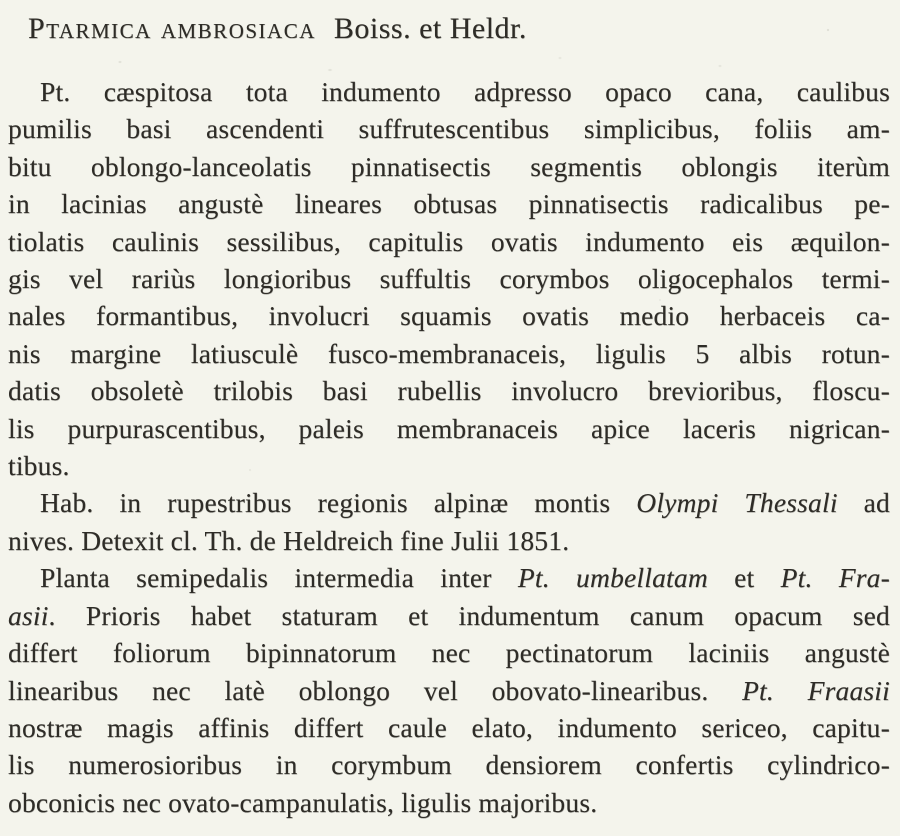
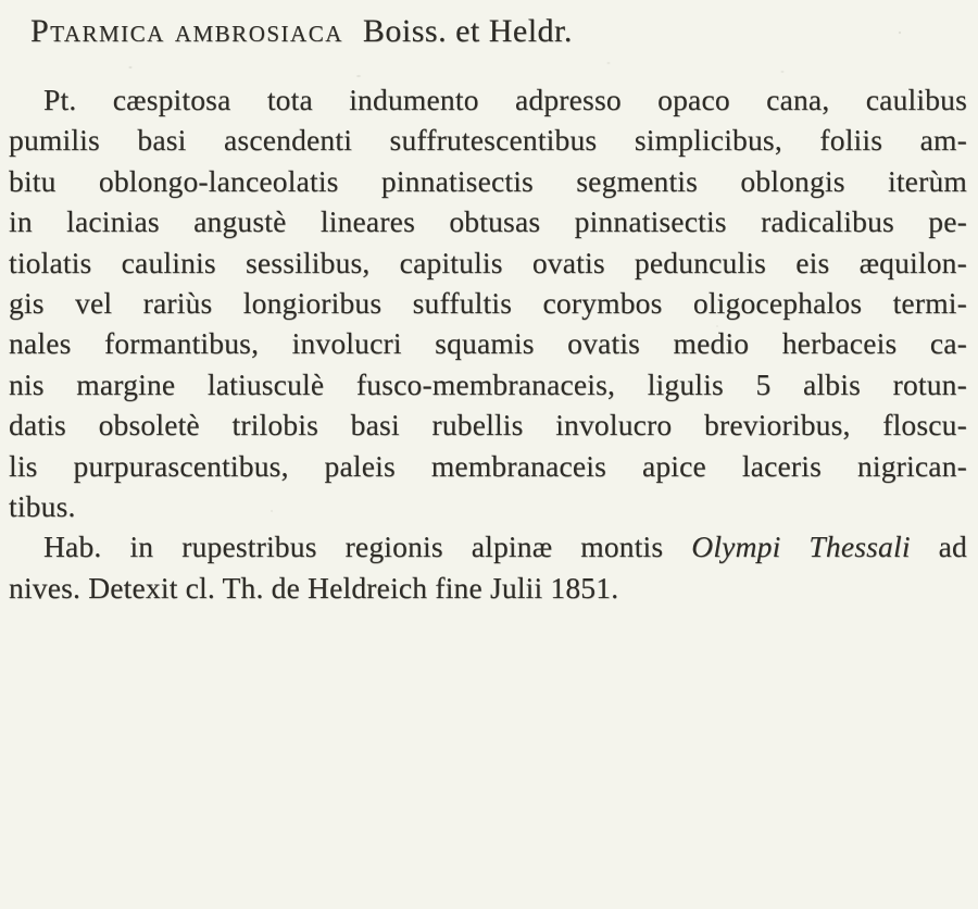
  Pt. cæspitosa tota indumento adpresso opaco cana, caulibus
  pumilis basi ascendenti suffrutescentibus simplicibus, foliis am-
  bitu oblongo-lanceolatis pinnatisectis segmentis oblongis iterùm
  in lacinias angustè lineares obtusas pinnatisectis radicalibus pe-
- tiolatis caulinis sessilibus, capitulis ovatis indumento eis æquilon-
+ tiolatis caulinis sessilibus, capitulis ovatis pedunculis eis æquilon-
  gis vel rariùs longioribus suffultis corymbos oligocephalos termi-
  nales formantibus, involucri squamis ovatis medio herbaceis ca-
  nis margine latiusculè fusco-membranaceis, ligulis 5 albis rotun-
  datis obsoletè trilobis basi rubellis involucro brevioribus, floscu-
  lis purpurascentibus, paleis membranaceis apice laceris nigrican-
  tibus.
  Hab. in rupestribus regionis alpinæ montis Olympi Thessali ad
  nives. Detexit cl. Th. de Heldreich fine Julii 1851.
- Planta semipedalis intermedia inter Pt. umbellatam et Pt. Fra-
- asii. Prioris habet staturam et indumentum canum opacum sed
- differt foliorum bipinnatorum nec pectinatorum laciniis angustè
- linearibus nec latè oblongo vel obovato-linearibus. Pt. Fraasii
- nostræ magis affinis differt caule elato, indumento sericeo, capitu-
- lis numerosioribus in corymbum densiorem confertis cylindrico-
- obconicis nec ovato-campanulatis, ligulis majoribus.
